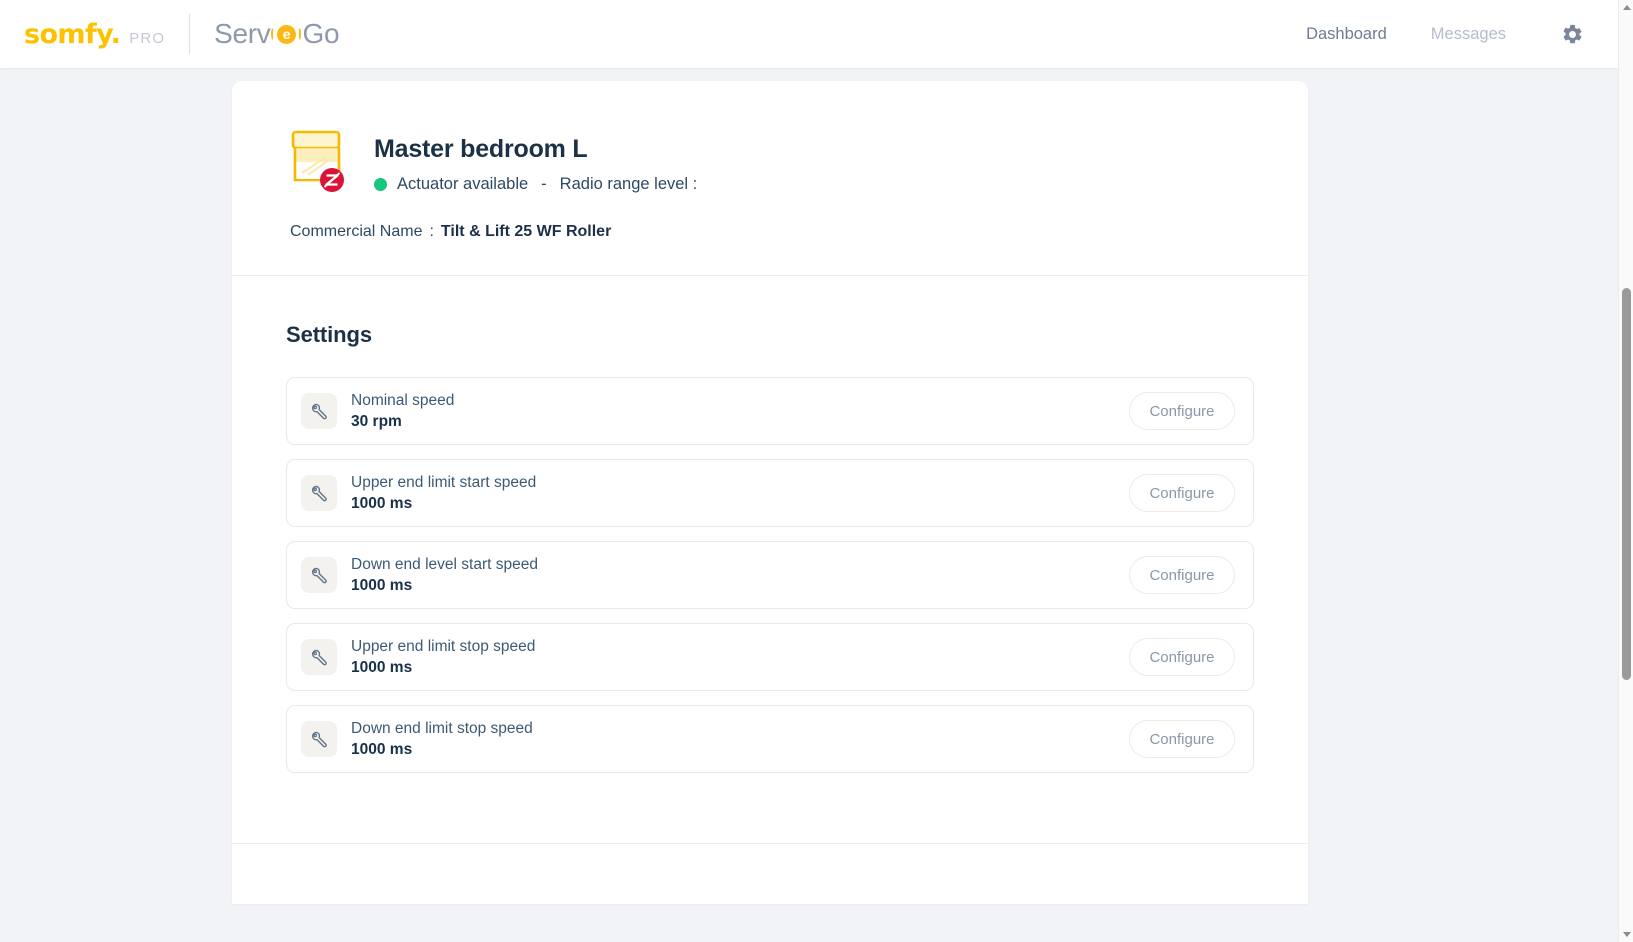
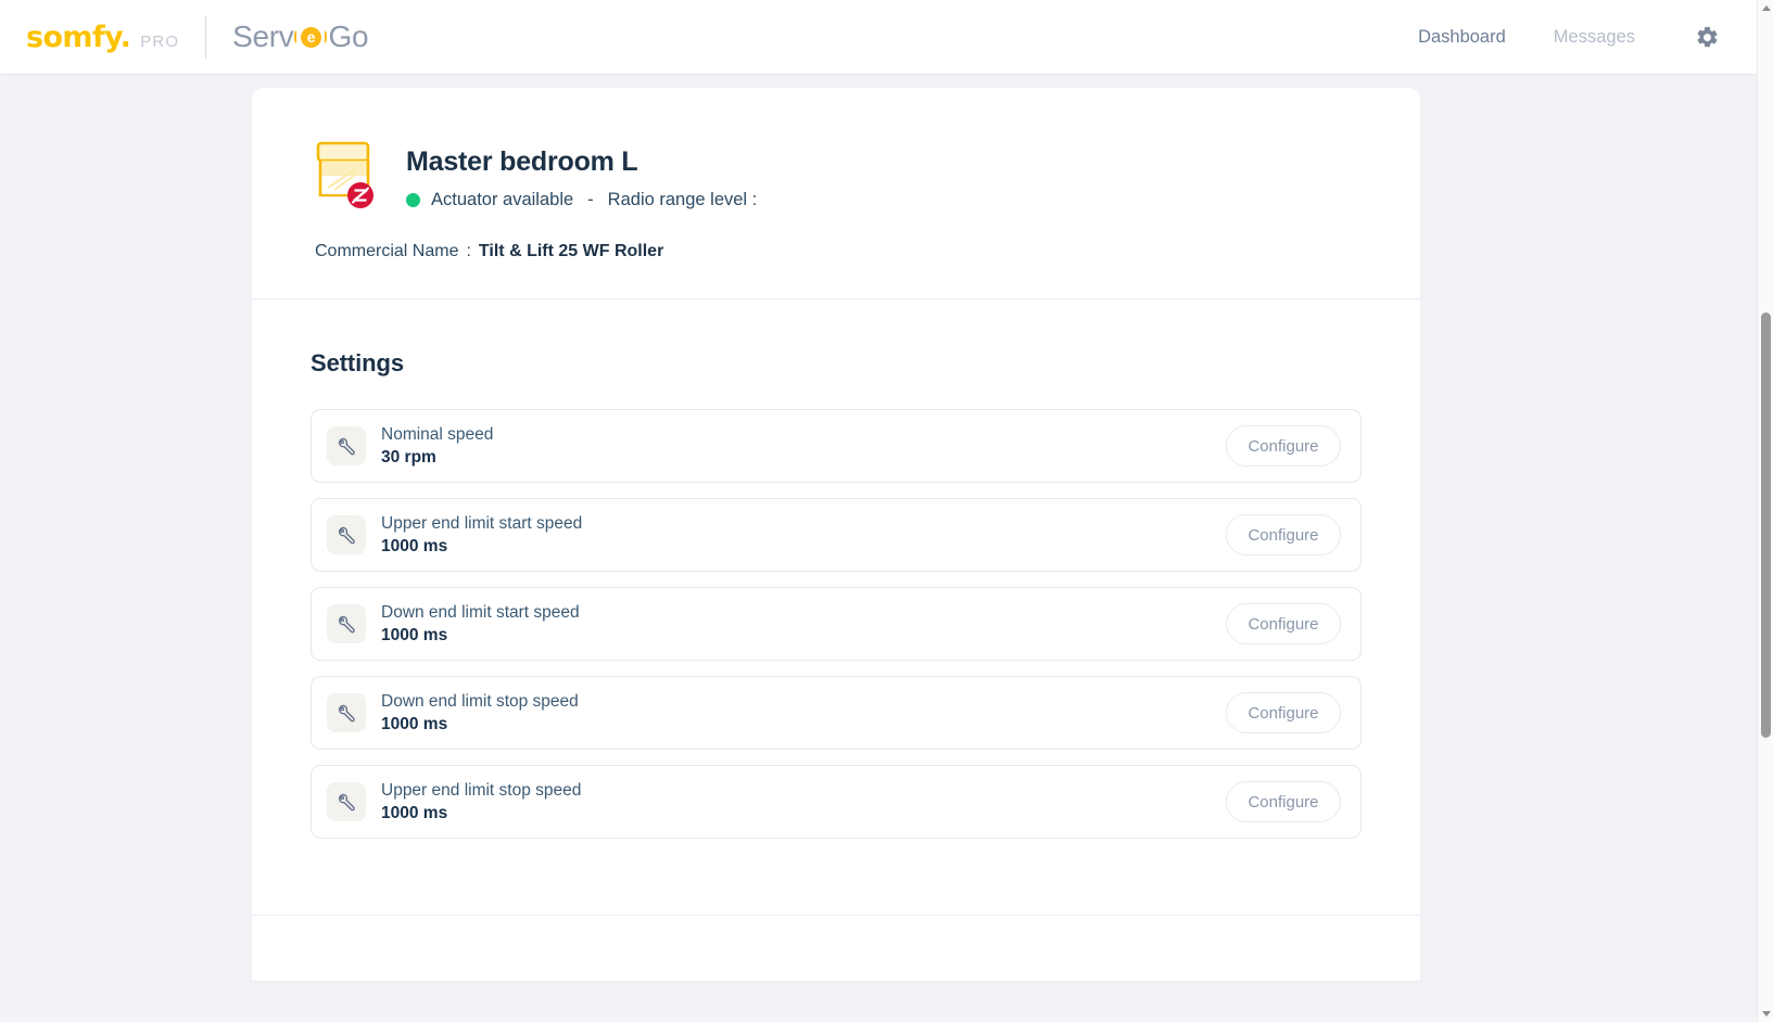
  somfy.
  PRO
  Serv
  e
  Go
  Dashboard
  Messages
  Master bedroom L
  Actuator available
  -
  Radio range level :
  Commercial Name
  :
  Tilt & Lift 25 WF Roller
  Settings
  Nominal speed
  30 rpm
  Configure
  Upper end limit start speed
  1000 ms
  Configure
- Down end level start speed
+ Down end limit start speed
  1000 ms
  Configure
- Upper end limit stop speed
+ Down end limit stop speed
  1000 ms
  Configure
- Down end limit stop speed
+ Upper end limit stop speed
  1000 ms
  Configure
